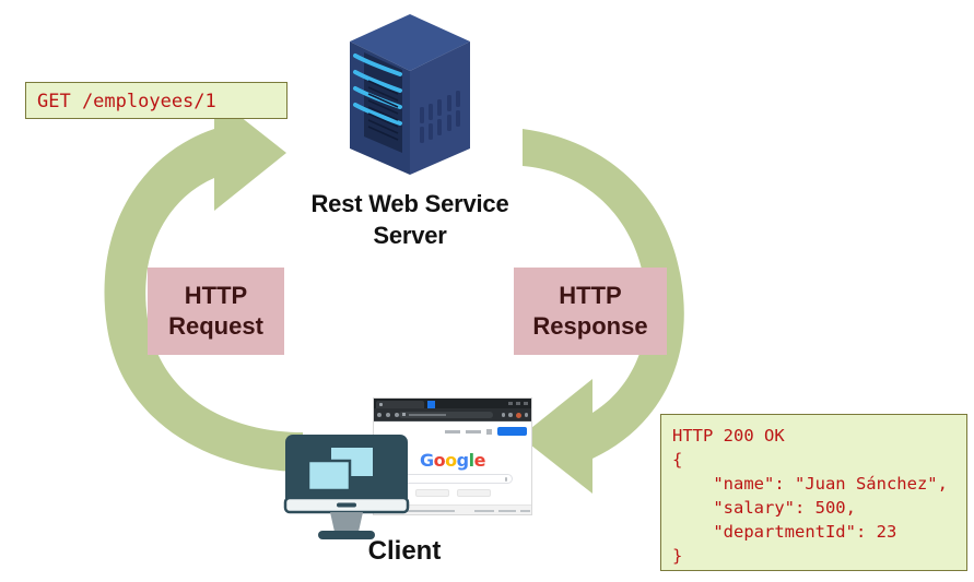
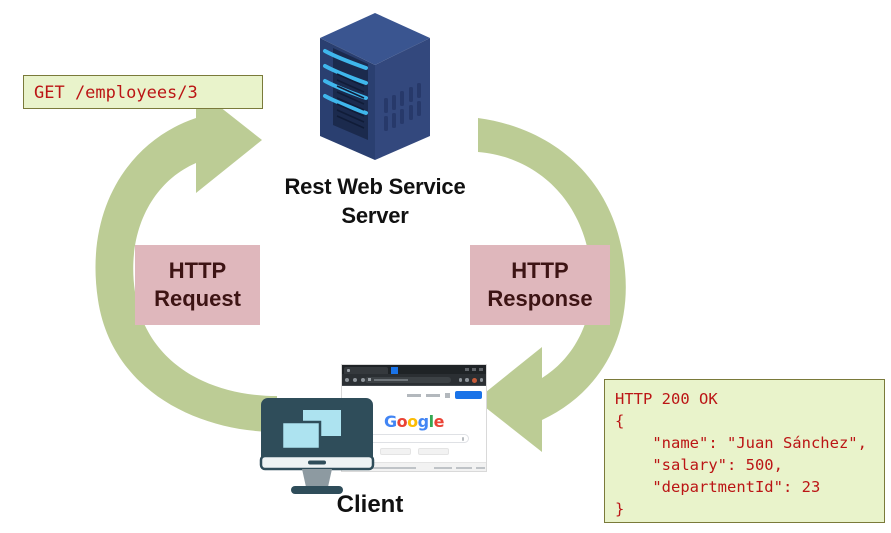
  Rest Web Service
  Server
- GET /employees/1
+ GET /employees/3
  HTTP
  Request
  HTTP
  Response
  Google
  Client
  HTTP 200 OK
  {
  "name": "Juan Sánchez",
  "salary": 500,
  "departmentId": 23
  }
